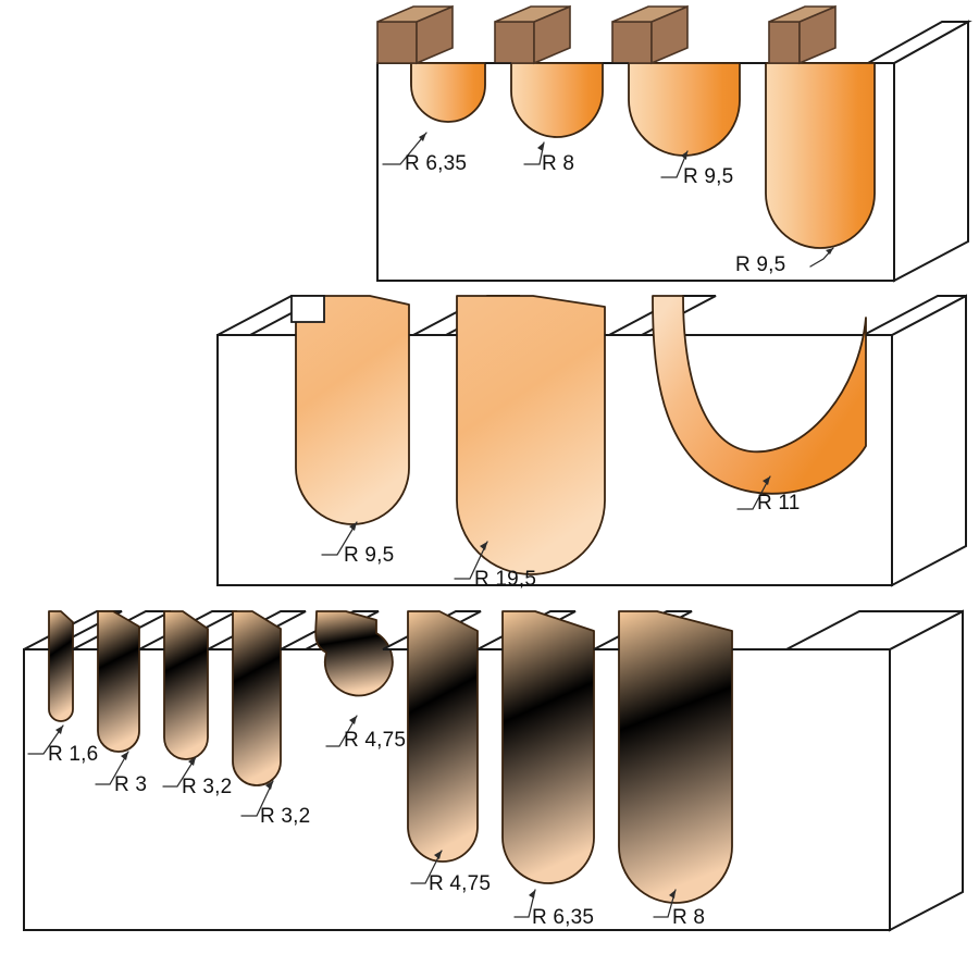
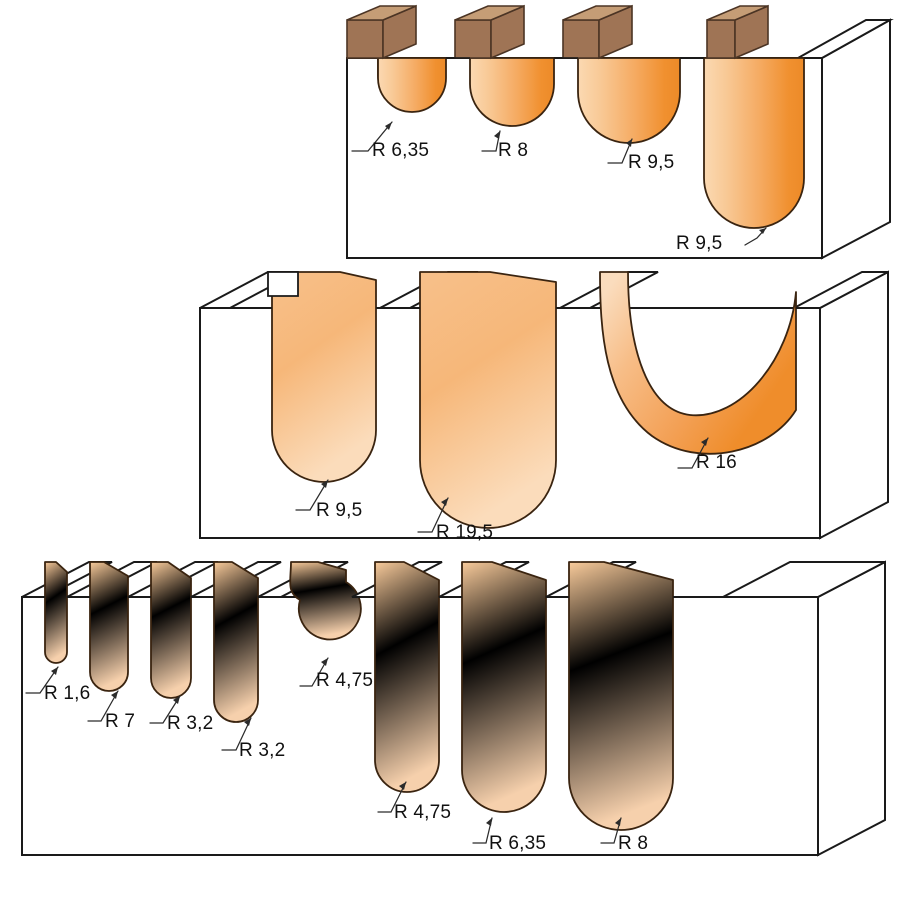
  R 6,35
  R 8
  R 9,5
  R 9,5
  R 9,5
  R 19,5
- R 11
+ R 16
  R 1,6
- R 3
+ R 7
  R 3,2
  R 3,2
  R 4,75
  R 4,75
  R 6,35
  R 8
